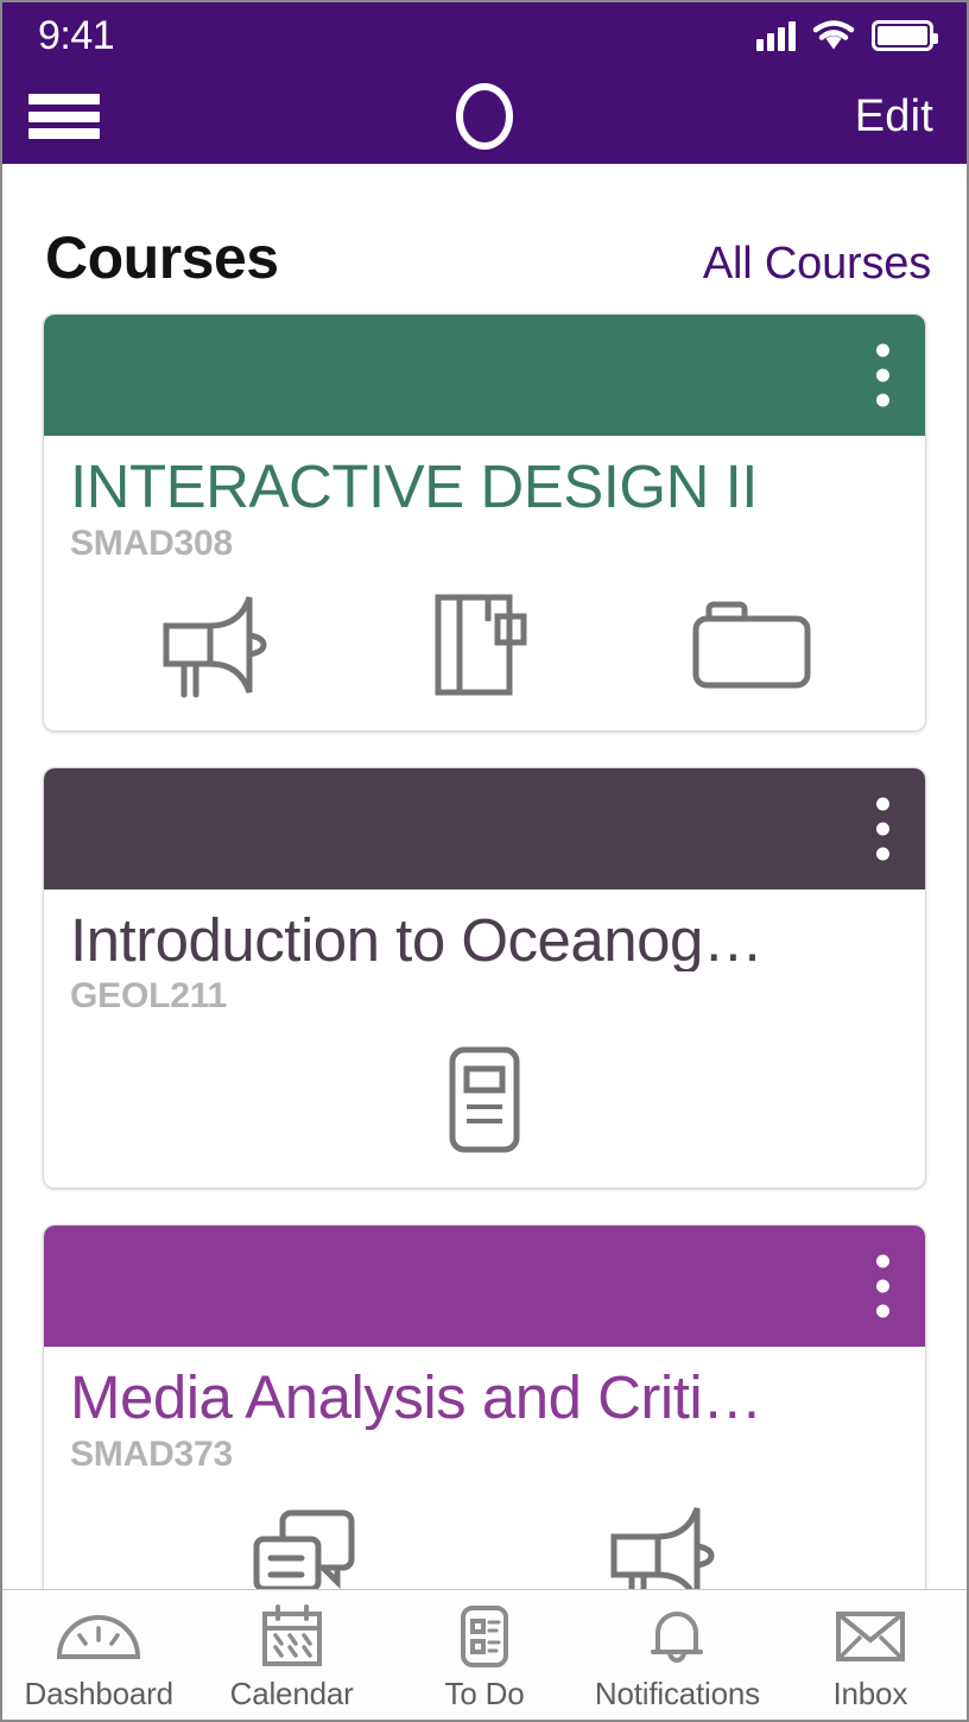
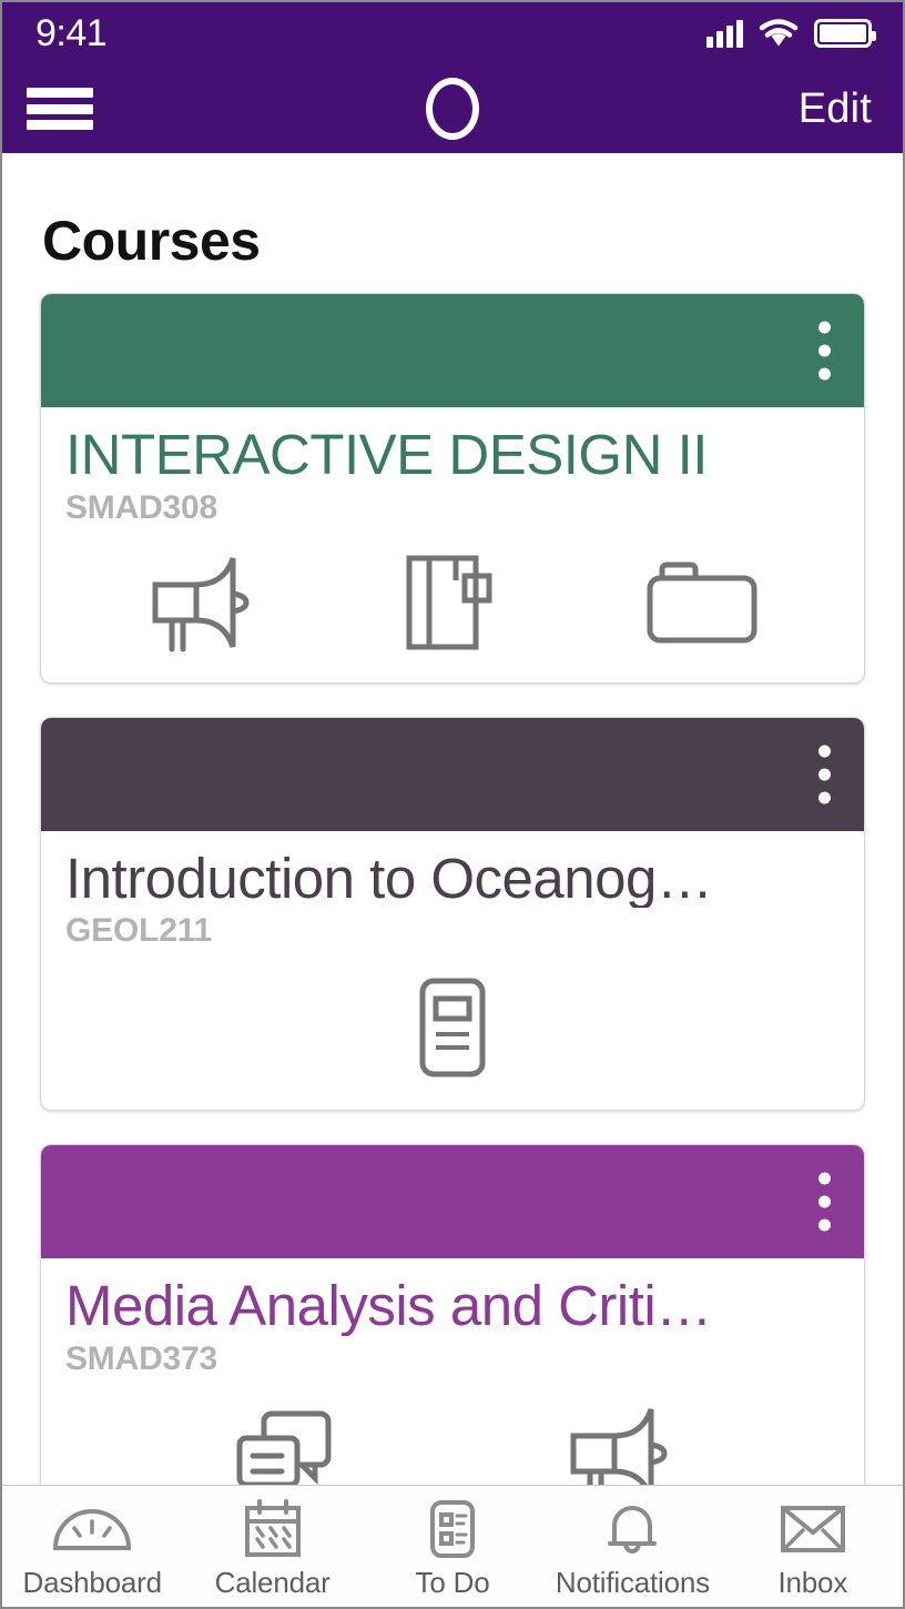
  9:41
  Edit
  Courses
- All Courses
  INTERACTIVE DESIGN II
  SMAD308
  Introduction to Oceanog…
  GEOL211
  Media Analysis and Criti…
  SMAD373
  Dashboard
  Calendar
  To Do
  Notifications
  Inbox
